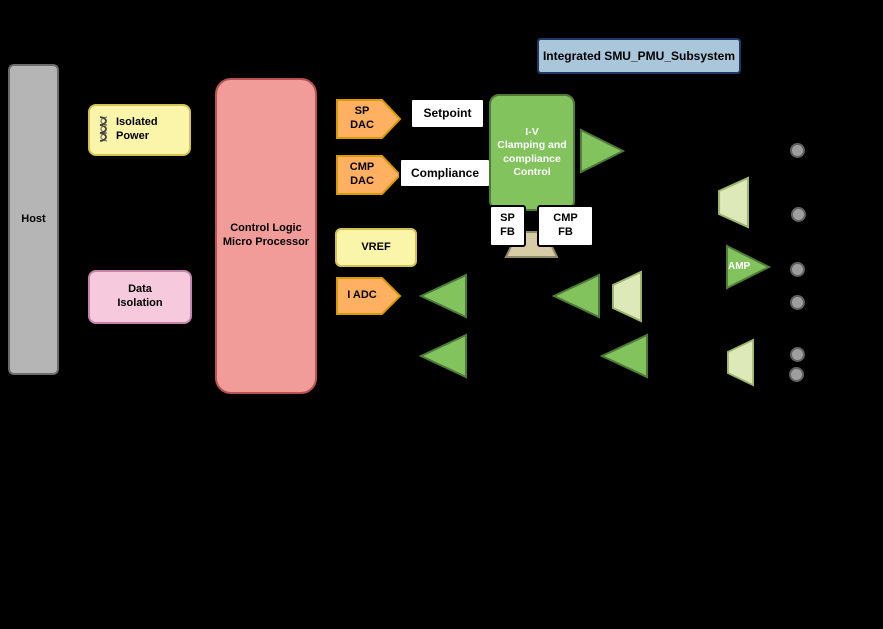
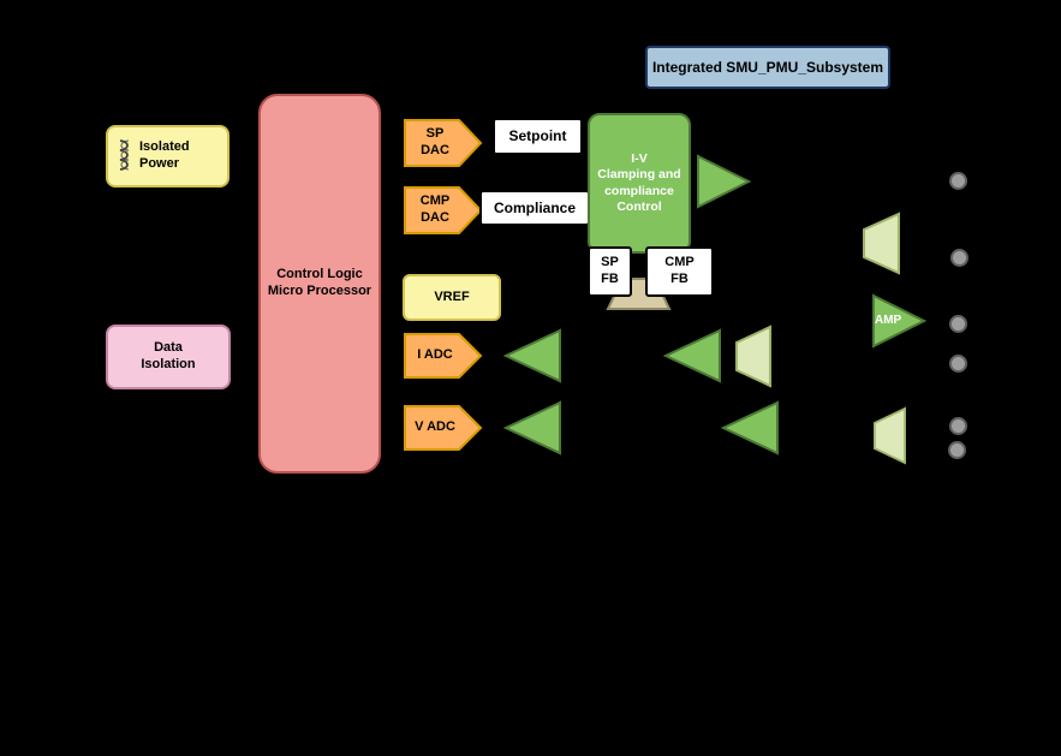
  Integrated SMU_PMU_Subsystem
- Host
  Isolated
  Power
  Data
  Isolation
  Control Logic
  Micro Processor
  SP
  DAC
  Setpoint
  CMP
  DAC
  Compliance
  I-V
  Clamping and
  compliance
  Control
  SP
  FB
  CMP
  FB
  VREF
  I ADC
+ V ADC
  AMP
